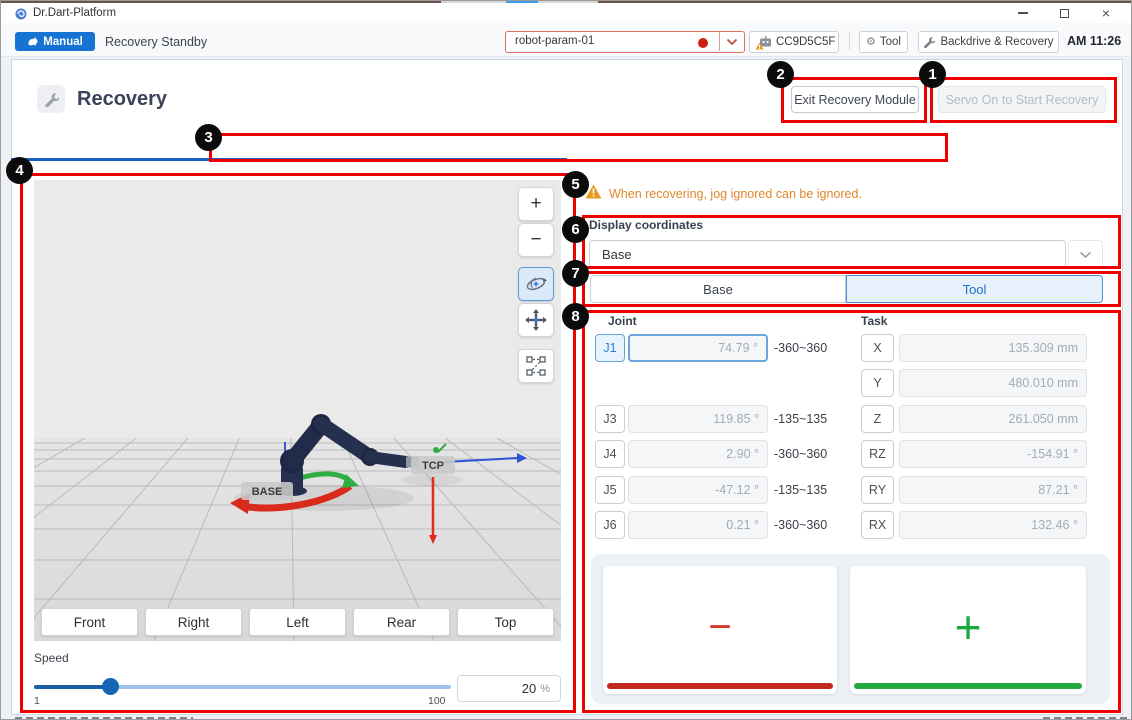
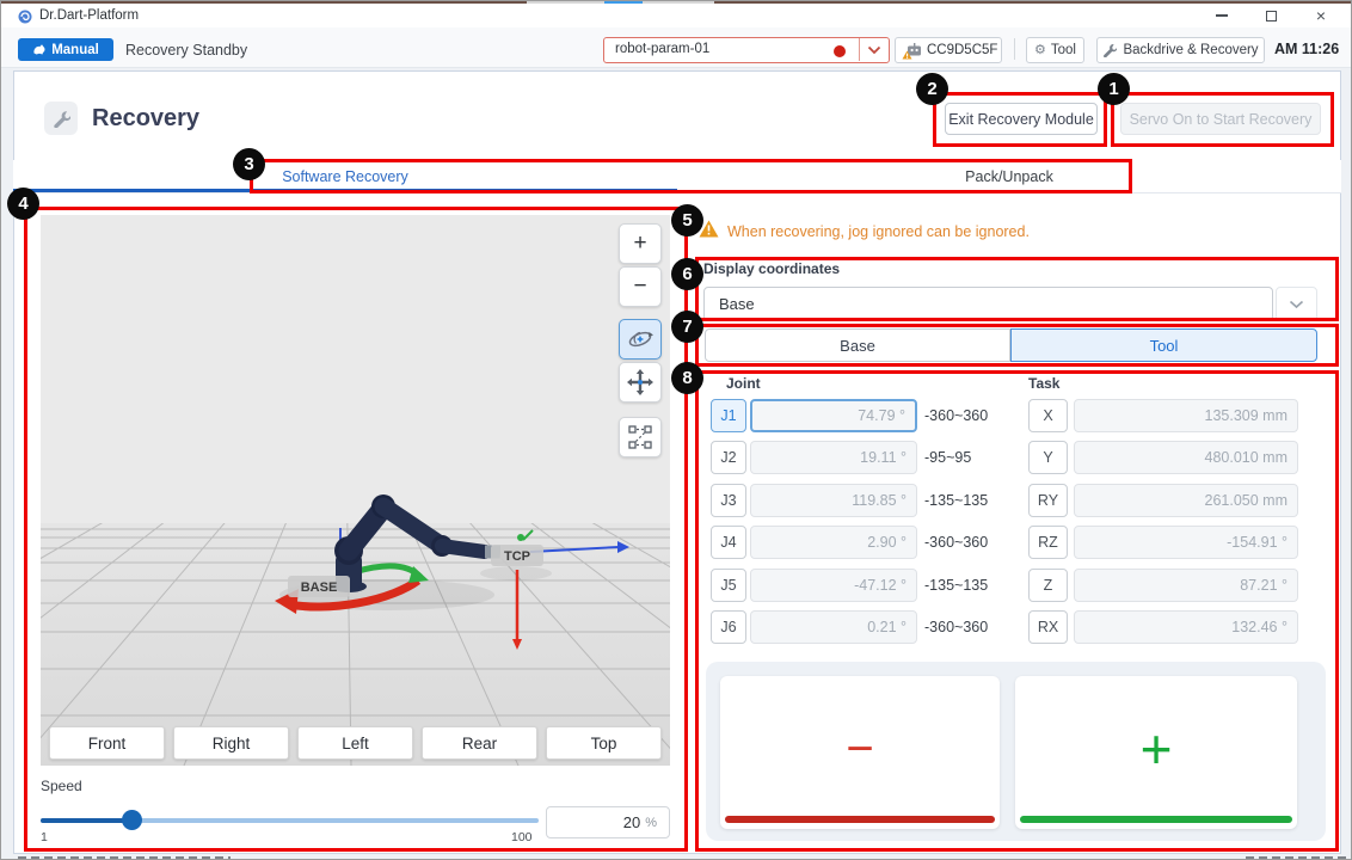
  Dr.Dart-Platform
  ×
  Manual
  Recovery Standby
  robot-param-01
  CC9D5C5F
  ⚙
  Tool
  Backdrive & Recovery
  AM 11:26
  Recovery
  Exit Recovery Module
  Servo On to Start Recovery
+ Software Recovery
+ Pack/Unpack
  BASE
  TCP
  +
  −
  Front
  Right
  Left
  Rear
  Top
  Speed
  1
  100
  20
  %
  When recovering, jog ignored can be ignored.
  Display coordinates
  Base
  Base
  Tool
  Joint
  Task
  J1
  74.79 °
  -360~360
+ J2
+ 19.11 °
+ -95~95
  J3
  119.85 °
  -135~135
  J4
  2.90 °
  -360~360
  J5
  -47.12 °
  -135~135
  J6
  0.21 °
  -360~360
  X
  135.309 mm
  Y
  480.010 mm
- Z
+ RY
  261.050 mm
  RZ
  -154.91 °
- RY
+ Z
  87.21 °
  RX
  132.46 °
  −
  +
  1
  2
  3
  4
  5
  6
  7
  8
